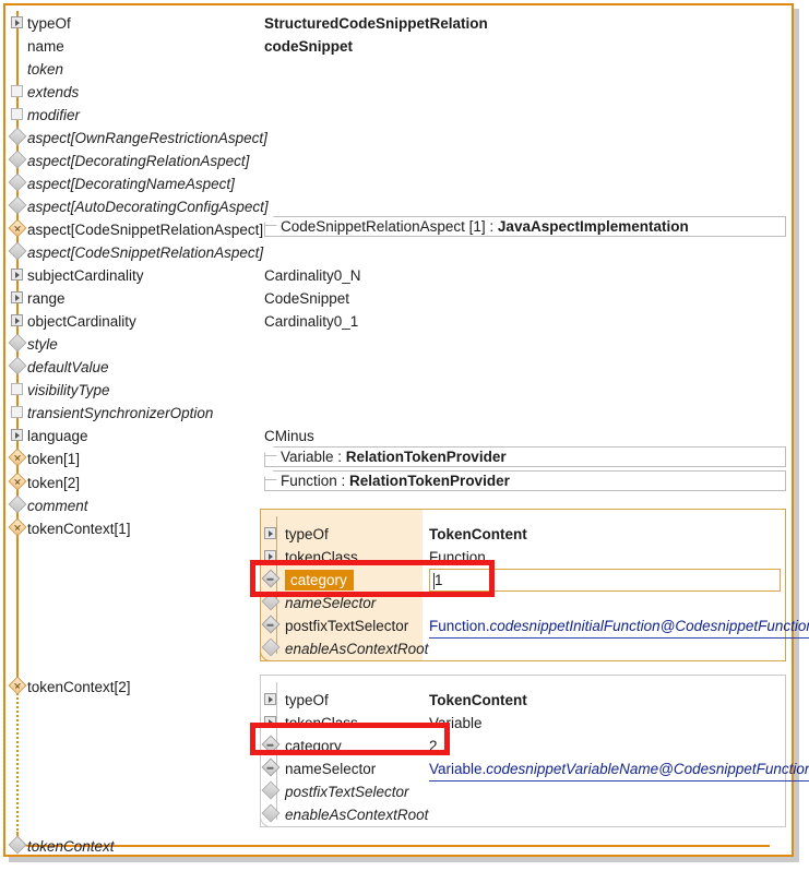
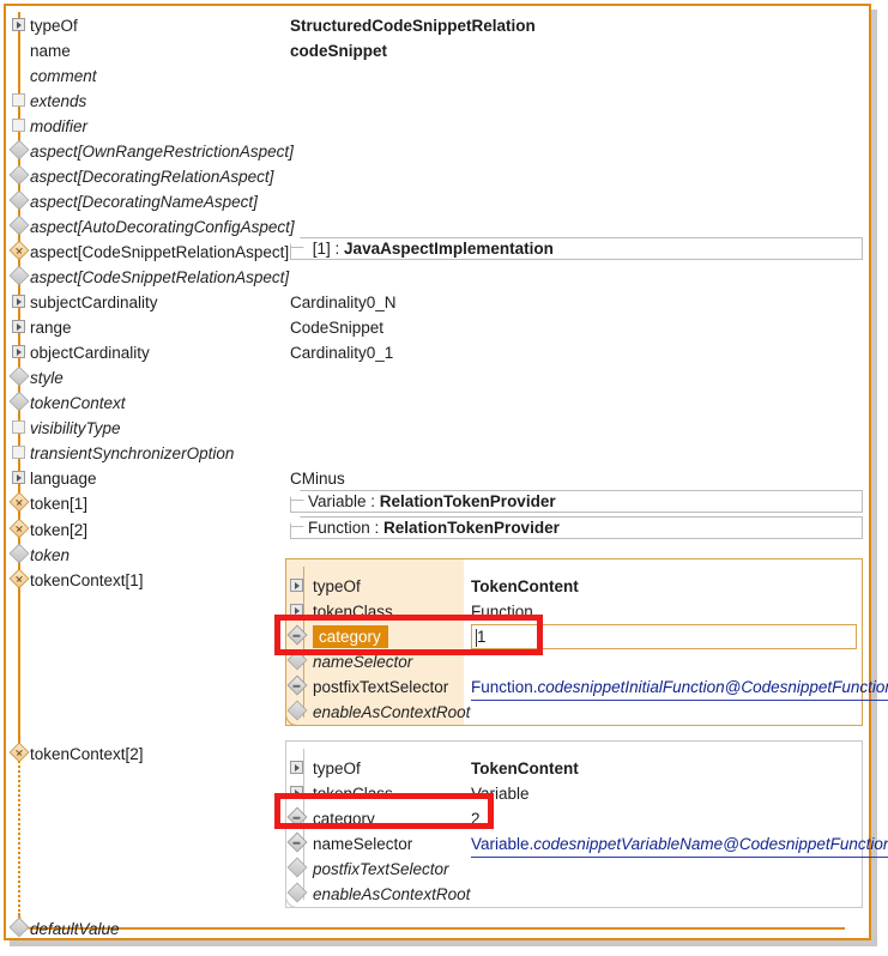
  typeOf
  StructuredCodeSnippetRelation
  name
  codeSnippet
- token
+ comment
  extends
  modifier
  aspect[OwnRangeRestrictionAspect]
  aspect[DecoratingRelationAspect]
  aspect[DecoratingNameAspect]
  aspect[AutoDecoratingConfigAspect]
  aspect[CodeSnippetRelationAspect]
  aspect[CodeSnippetRelationAspect]
  subjectCardinality
  Cardinality0_N
  range
  CodeSnippet
  objectCardinality
  Cardinality0_1
  style
- defaultValue
+ tokenContext
  visibilityType
  transientSynchronizerOption
  language
  CMinus
  token[1]
  token[2]
- comment
+ token
  tokenContext[1]
  tokenContext[2]
- tokenContext
+ defaultValue
- CodeSnippetRelationAspect
  [1]
  :
  JavaAspectImplementation
  Variable
  :
  RelationTokenProvider
  Function
  :
  RelationTokenProvider
  typeOf
  TokenContent
  tokenClass
  Function
  category
  1
  nameSelector
  postfixTextSelector
  Function.codesnippetInitialFunction@CodesnippetFunctio
  enableAsContextRoot
  typeOf
  TokenContent
  tokenClass
  Variable
  category
  2
  nameSelector
  Variable.codesnippetVariableName@CodesnippetFunctio
  postfixTextSelector
  enableAsContextRoot
